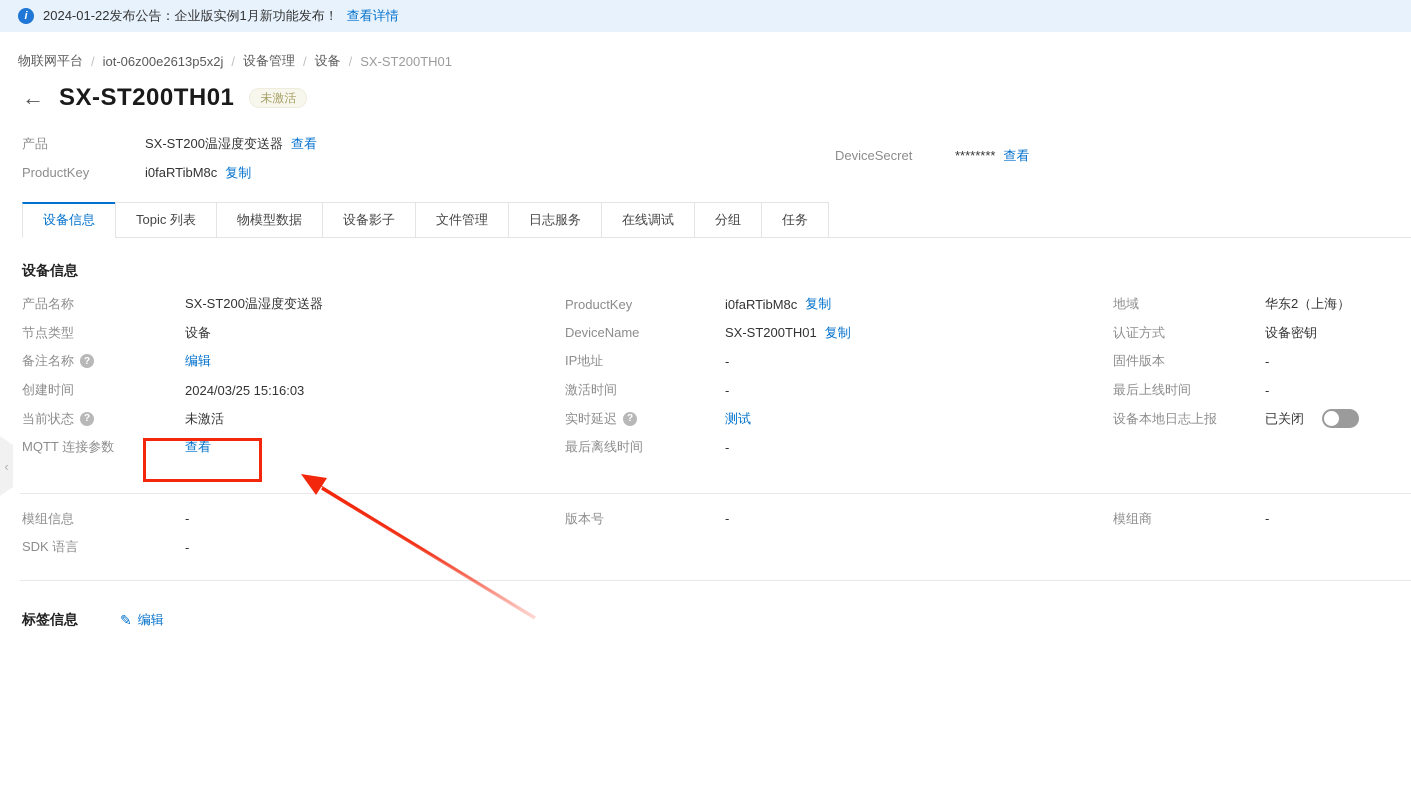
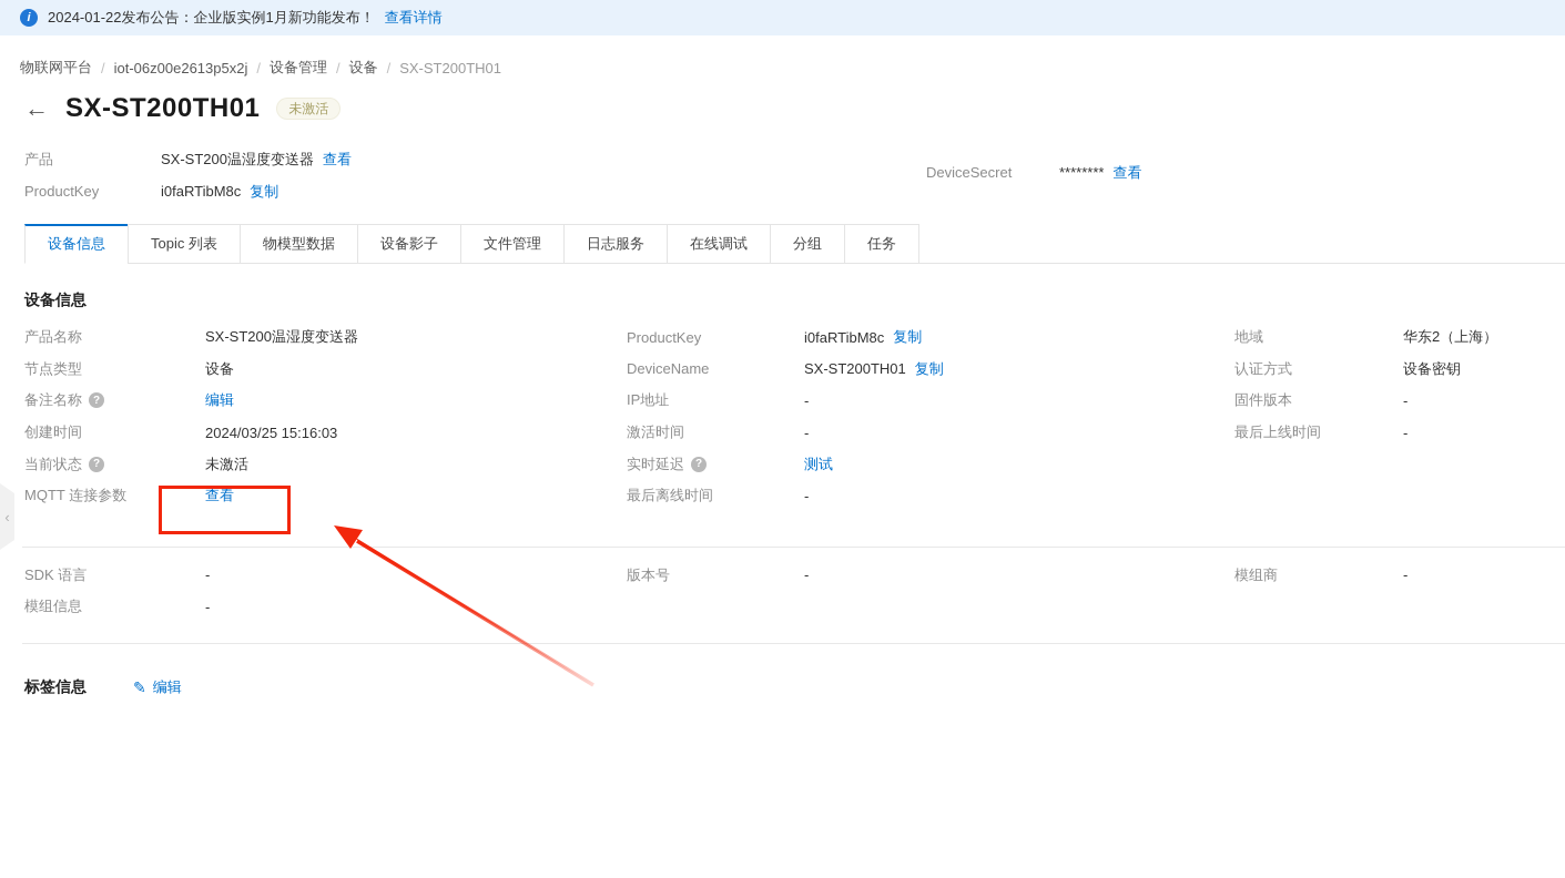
  i
  2024-01-22发布公告：企业版实例1月新功能发布！
  查看详情
  物联网平台
  /
  iot-06z00e2613p5x2j
  /
  设备管理
  /
  设备
  /
  SX-ST200TH01
  ←
  SX-ST200TH01
  未激活
  产品
  SX-ST200温湿度变送器
  查看
  ProductKey
  i0faRTibM8c
  复制
  DeviceSecret
  ********
  查看
  设备信息
  Topic 列表
  物模型数据
  设备影子
  文件管理
  日志服务
  在线调试
  分组
  任务
  设备信息
  产品名称
  SX-ST200温湿度变送器
  节点类型
  设备
  备注名称
  ?
  编辑
  创建时间
  2024/03/25 15:16:03
  当前状态
  ?
  未激活
  MQTT 连接参数
  查看
  ProductKey
  i0faRTibM8c
  复制
  DeviceName
  SX-ST200TH01
  复制
  IP地址
  -
  激活时间
  -
  实时延迟
  ?
  测试
  最后离线时间
  -
  地域
  华东2（上海）
  认证方式
  设备密钥
  固件版本
  -
  最后上线时间
  -
- 设备本地日志上报
- 已关闭
- 模组信息
+ SDK 语言
  -
- SDK 语言
+ 模组信息
  -
  版本号
  -
  模组商
  -
  标签信息
  ✎
  编辑
  ‹
